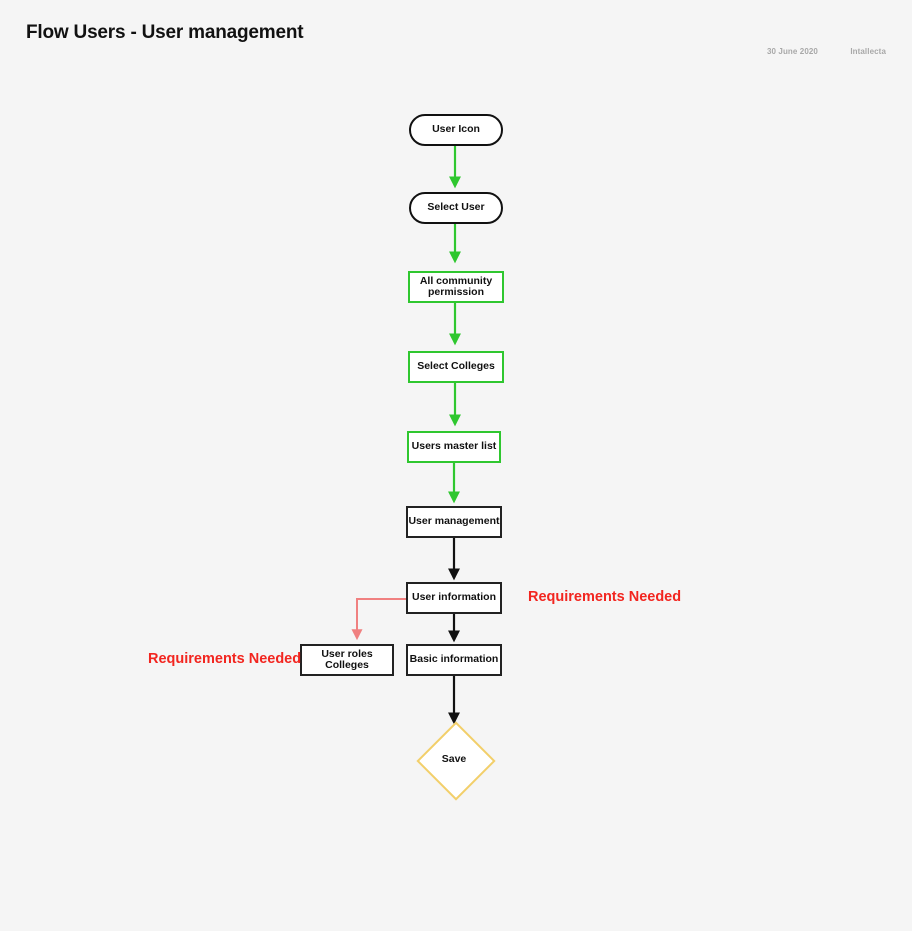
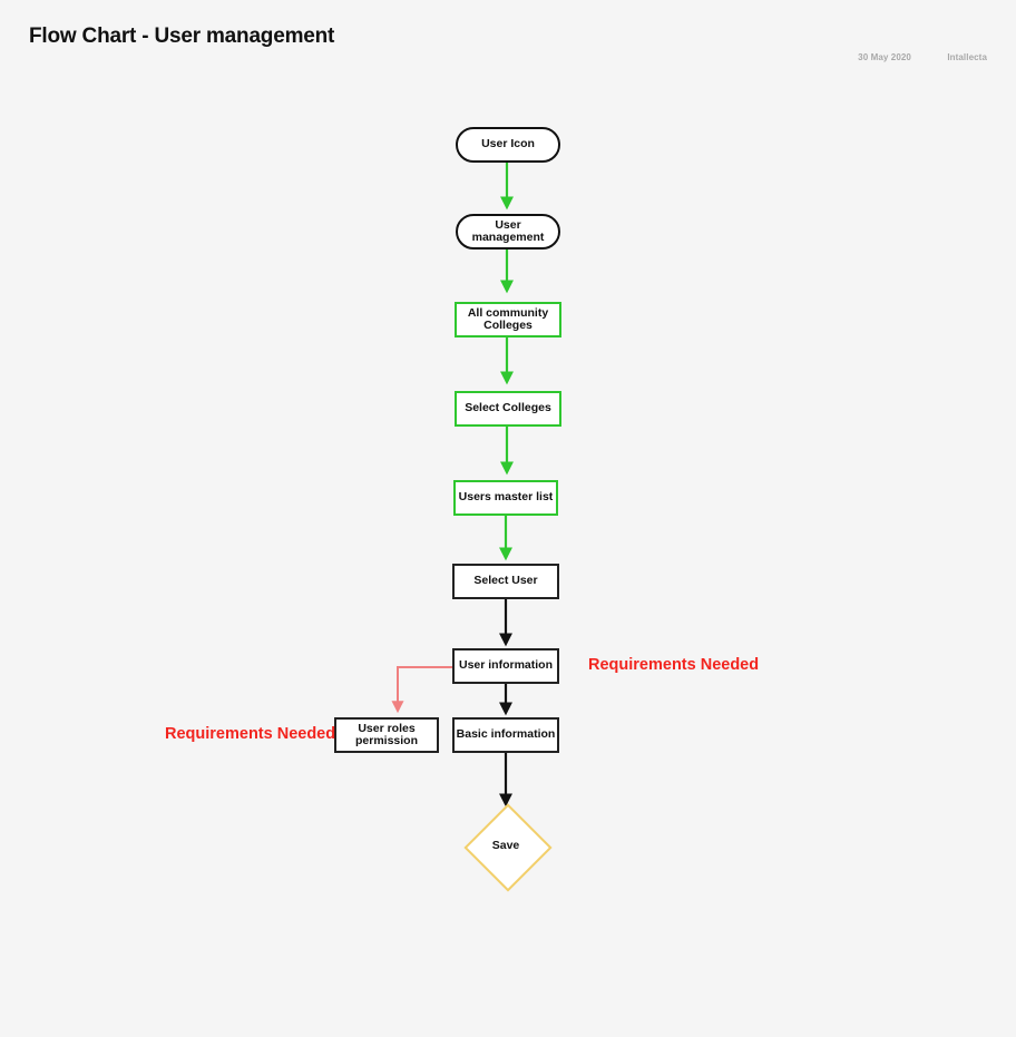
- Flow Users - User management
+ Flow Chart - User management
- 30 June 2020 Intallecta
+ 30 May 2020 Intallecta
  User Icon
- Select User
+ User management
  All community
- permission
+ Colleges
  Select Colleges
  Users master list
- User management
+ Select User
  User information
  User roles
- Colleges
+ permission
  Basic information
  Save
  Requirements Needed
  Requirements Needed
